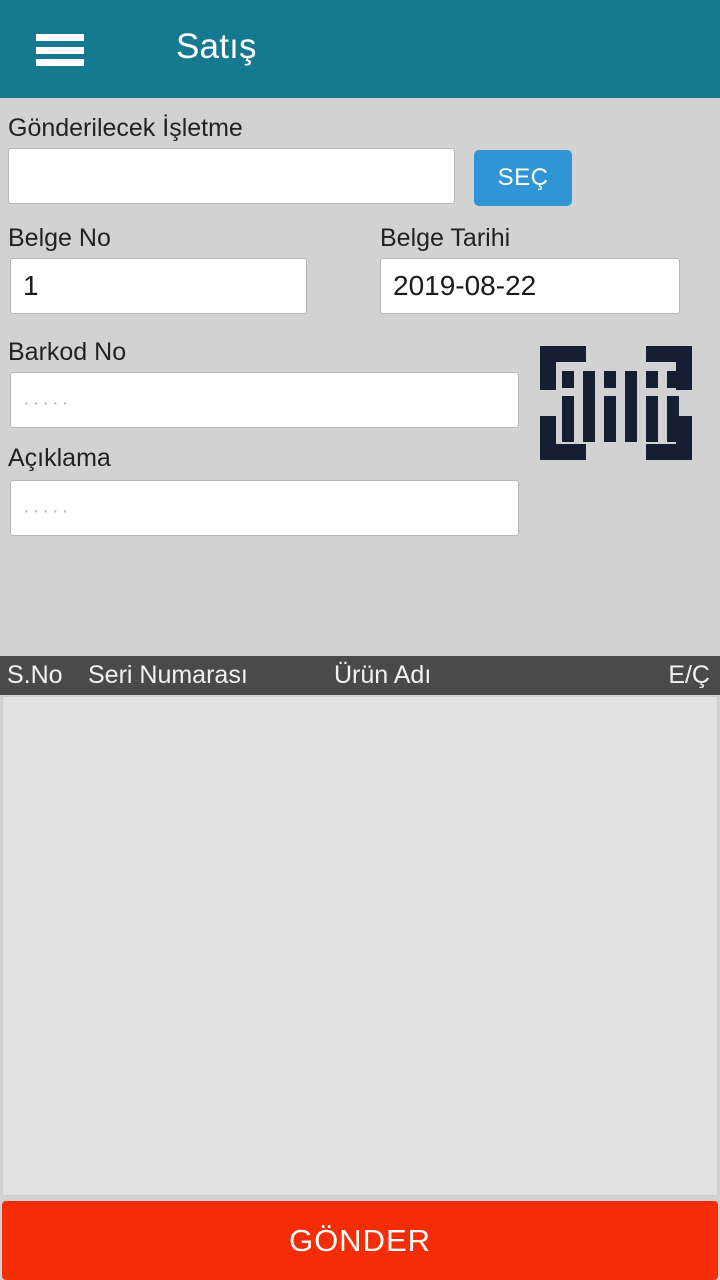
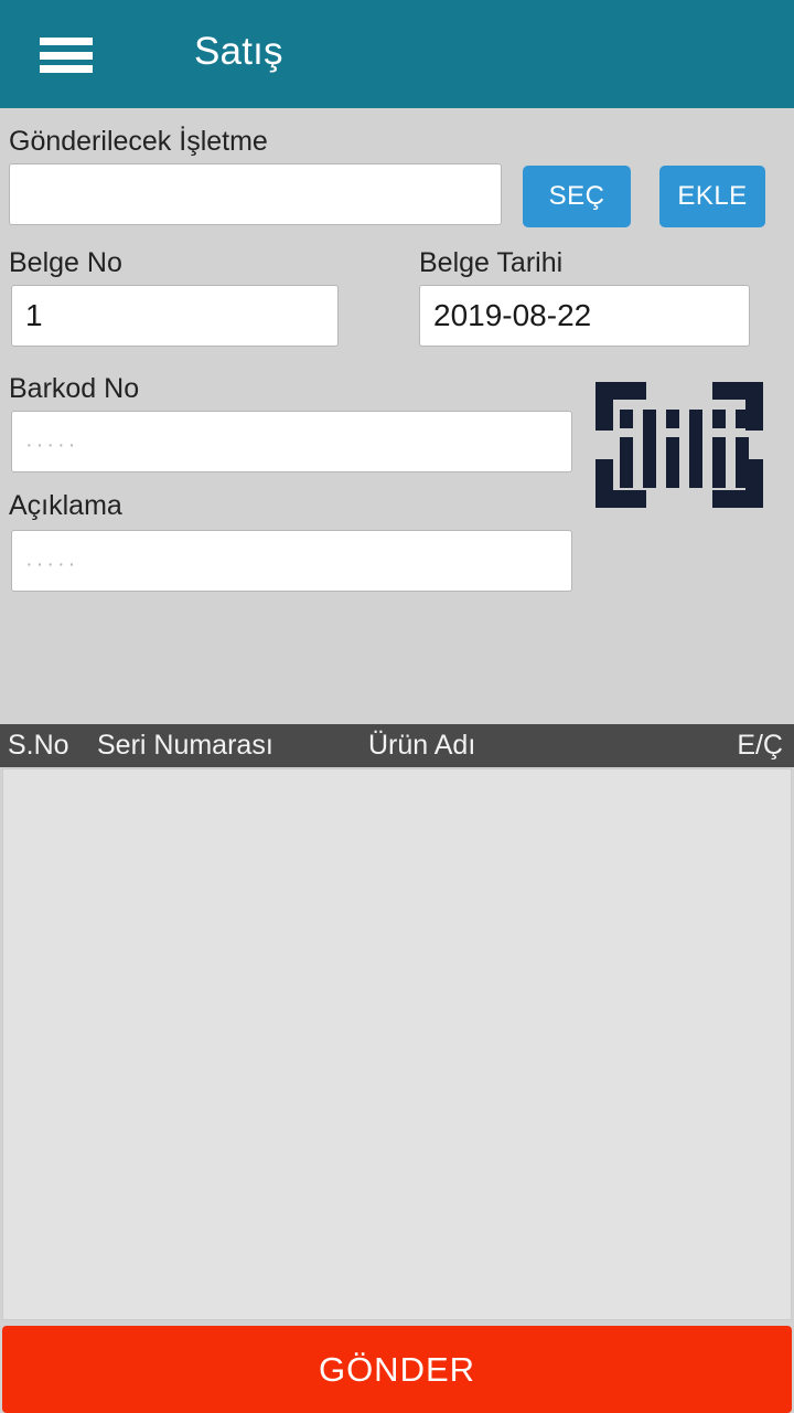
  Satış
  Gönderilecek İşletme
  SEÇ
+ EKLE
  Belge No
  1
  Belge Tarihi
  2019-08-22
  Barkod No
  ·····
  Açıklama
  ·····
  S.No
  Seri Numarası
  Ürün Adı
  E/Ç
  GÖNDER
